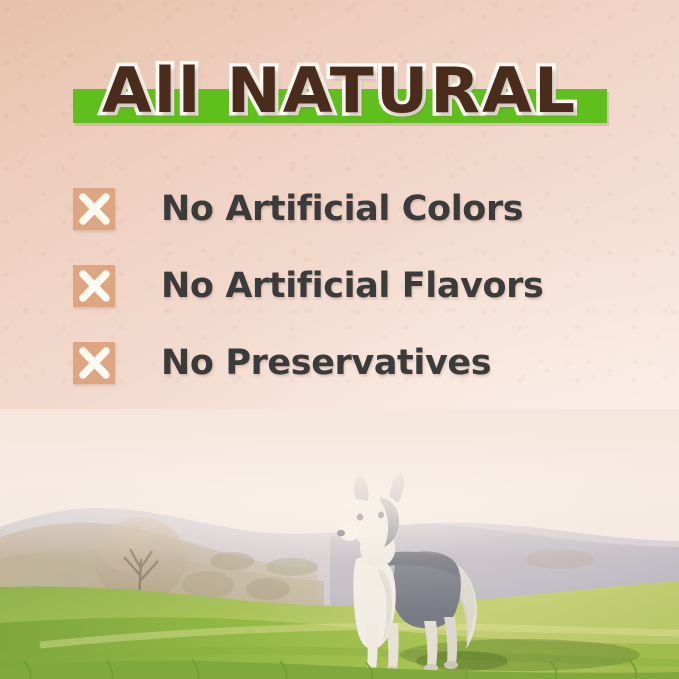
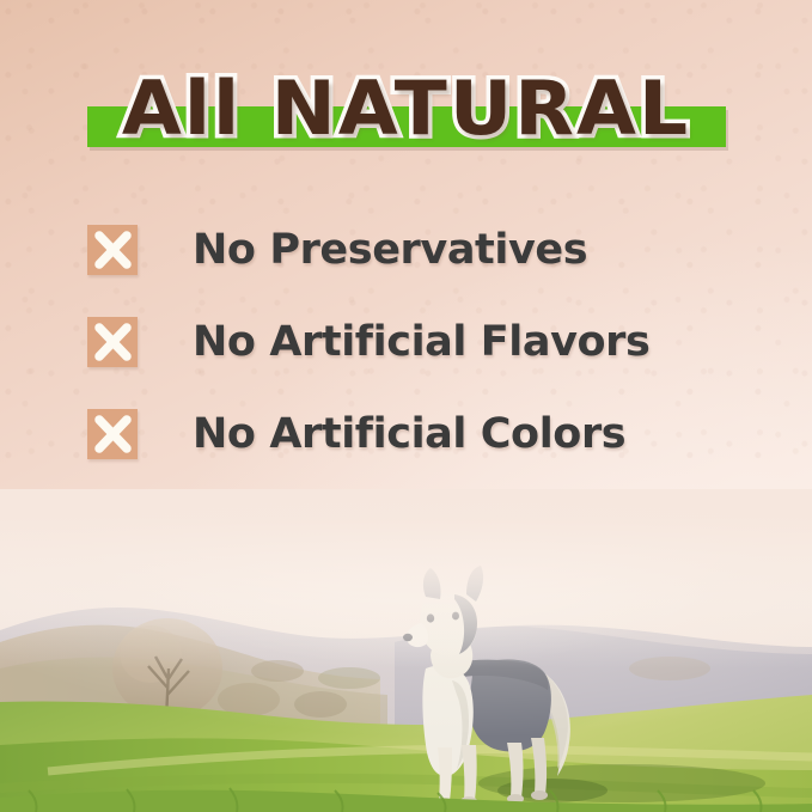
  All NATURAL
- No Artificial Colors
+ No Preservatives
  No Artificial Flavors
- No Preservatives
+ No Artificial Colors
